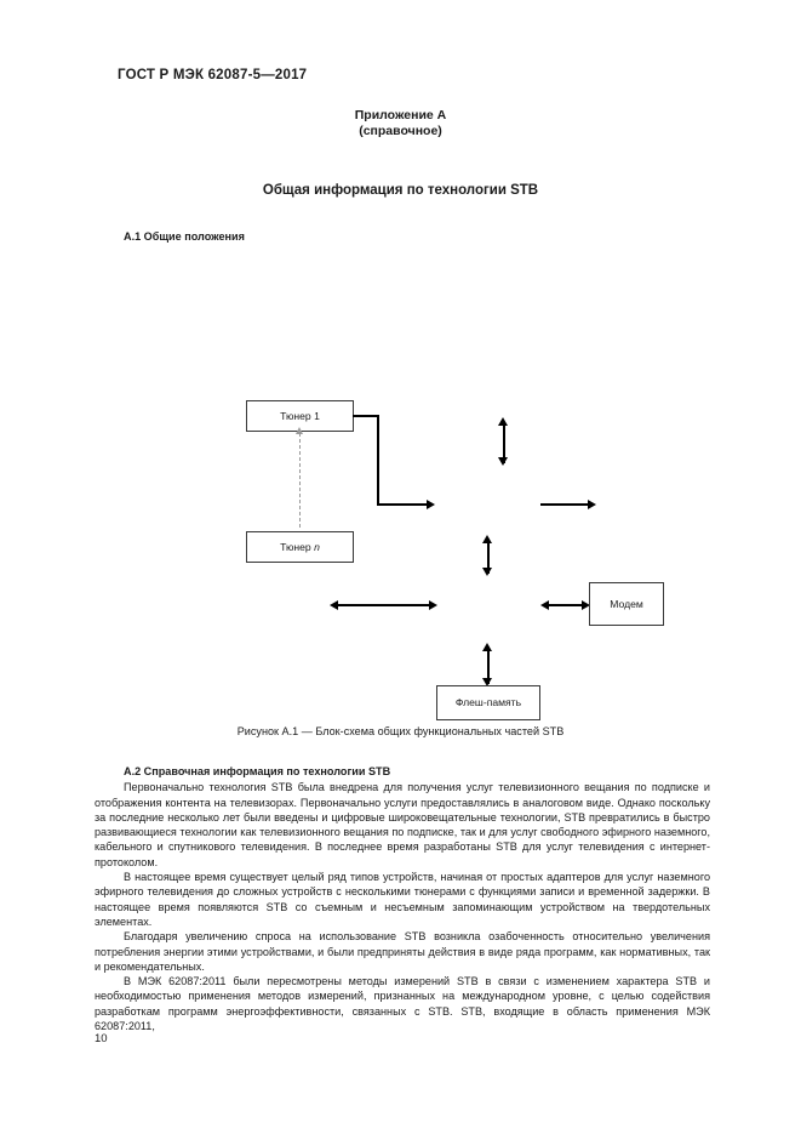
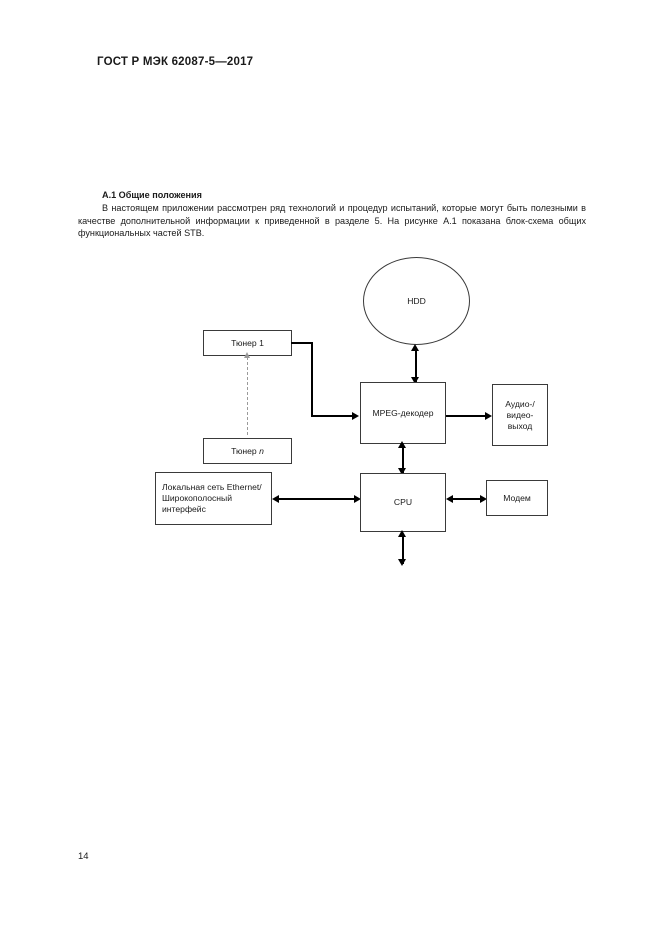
  ГОСТ Р МЭК 62087-5—2017
- Приложение А
- (справочное)
- Общая информация по технологии STB
  А.1 Общие положения
+ В настоящем приложении рассмотрен ряд технологий и процедур испытаний, которые могут быть полезными в качестве дополнительной информации к приведенной в разделе 5. На рисунке А.1 показана блок-схема общих функциональных частей STB.
+ HDD
  Тюнер 1
  Тюнер n
+ MPEG-декодер
+ Аудио-/
+ видео-
+ выход
+ Локальная сеть Ethernet/
+ Широкополосный
+ интерфейс
+ CPU
  Модем
- Флеш-память
- Рисунок А.1 — Блок-схема общих функциональных частей STB
- А.2 Справочная информация по технологии STB
- Первоначально технология STB была внедрена для получения услуг телевизионного вещания по подписке и отображения контента на телевизорах. Первоначально услуги предоставлялись в аналоговом виде. Однако поскольку за последние несколько лет были введены и цифровые широковещательные технологии, STB превратились в быстро развивающиеся технологии как телевизионного вещания по подписке, так и для услуг свободного эфирного наземного, кабельного и спутникового телевидения. В последнее время разработаны STB для услуг телевидения с интернет-протоколом.
- В настоящее время существует целый ряд типов устройств, начиная от простых адаптеров для услуг наземного эфирного телевидения до сложных устройств с несколькими тюнерами с функциями записи и временной задержки. В настоящее время появляются STB со съемным и несъемным запоминающим устройством на твердотельных элементах.
- Благодаря увеличению спроса на использование STB возникла озабоченность относительно увеличения потребления энергии этими устройствами, и были предприняты действия в виде ряда программ, как нормативных, так и рекомендательных.
- В МЭК 62087:2011 были пересмотрены методы измерений STB в связи с изменением характера STB и необходимостью применения методов измерений, признанных на международном уровне, с целью содействия разработкам программ энергоэффективности, связанных с STB. STB, входящие в область применения МЭК 62087:2011,
- 10
+ 14
